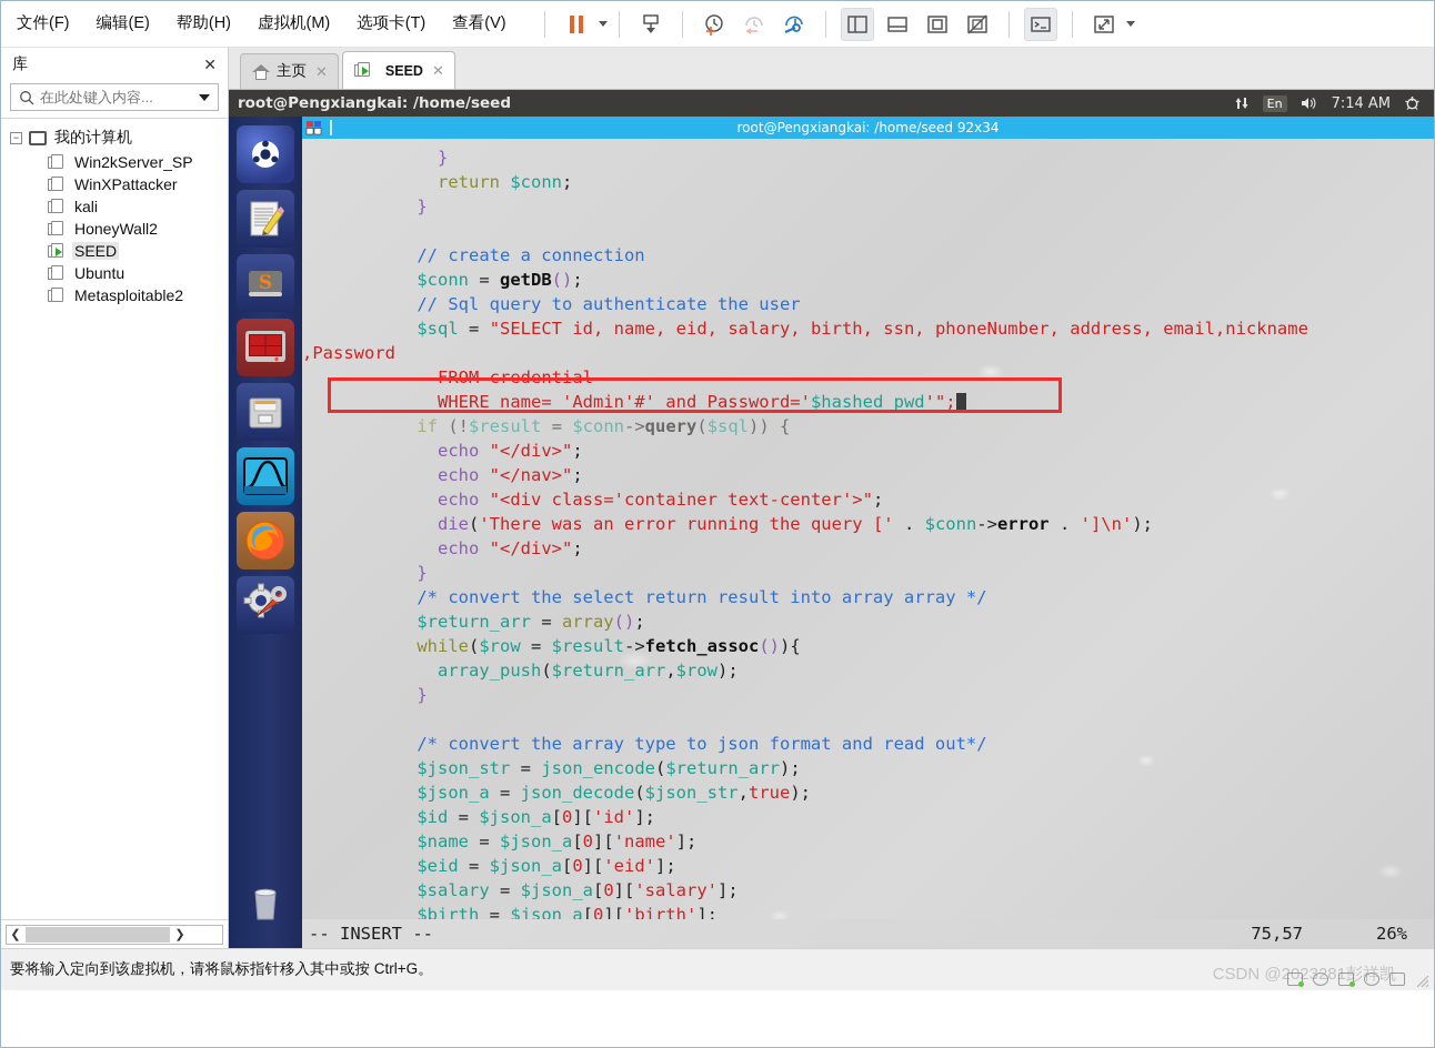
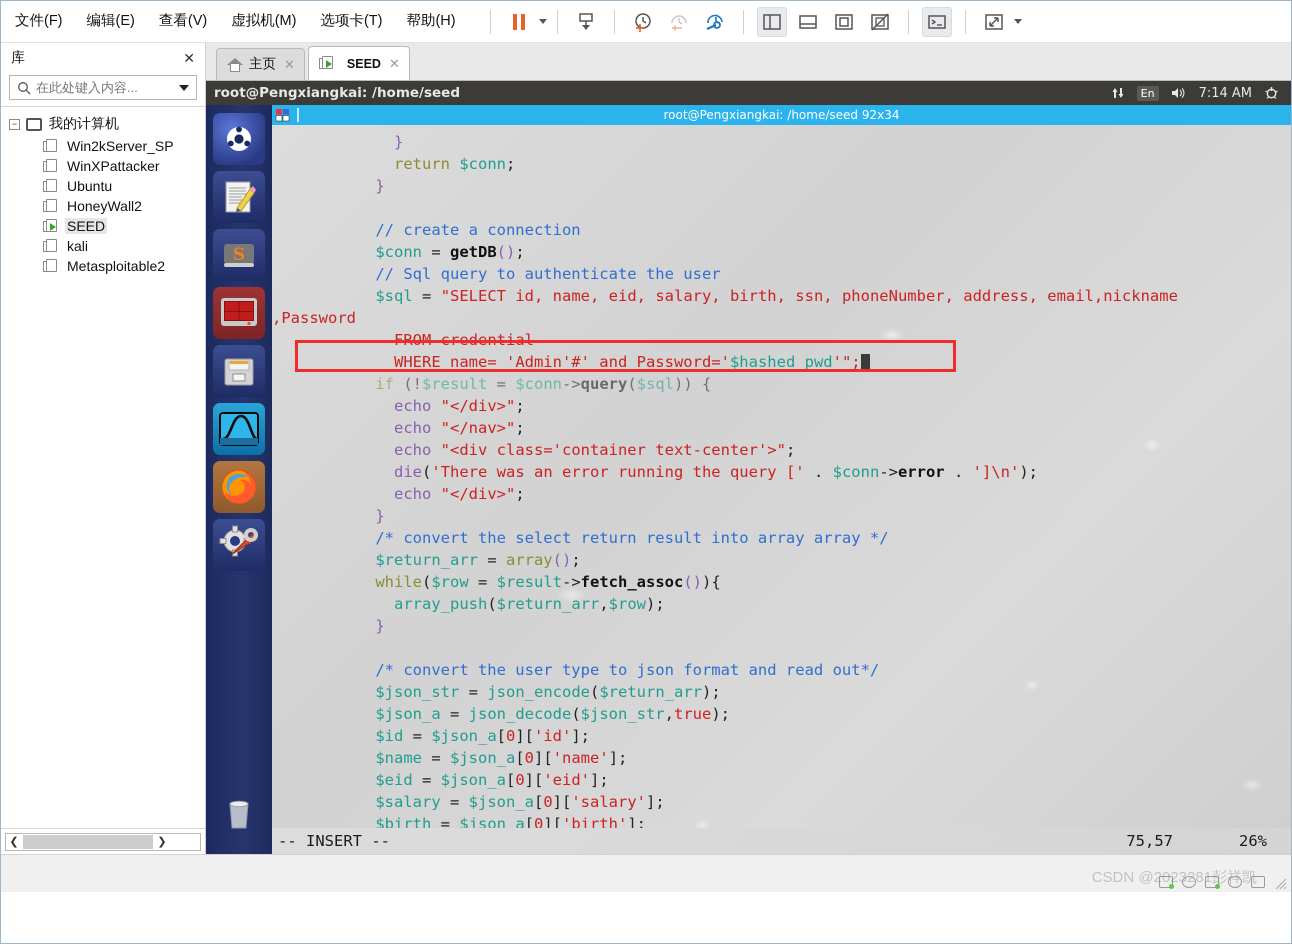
  文件(F)
  编辑(E)
- 帮助(H)
+ 查看(V)
  虚拟机(M)
  选项卡(T)
- 查看(V)
+ 帮助(H)
  库
  ✕
  在此处键入内容...
  −
  我的计算机
  Win2kServer_SP
  WinXPattacker
- kali
+ Ubuntu
  HoneyWall2
  SEED
- Ubuntu
+ kali
  Metasploitable2
  ❮
  ❯
  主页
  ✕
  SEED
  ✕
  root@Pengxiangkai: /home/seed
  En
  7:14 AM
  S
  root@Pengxiangkai: /home/seed 92x34
  }
  return $conn;
  }
  // create a connection
  $conn = getDB();
  // Sql query to authenticate the user
  $sql = "SELECT id, name, eid, salary, birth, ssn, phoneNumber, address, email,nickname
  ,Password
  FROM credential
  WHERE name= 'Admin'#' and Password='$hashed_pwd'";
  if (!$result = $conn->query($sql)) {
  echo "</div>";
  echo "</nav>";
  echo "<div class='container text-center'>";
  die('There was an error running the query [' . $conn->error . ']\n');
  echo "</div>";
  }
  /* convert the select return result into array array */
  $return_arr = array();
  while($row = $result->fetch_assoc()){
  array_push($return_arr,$row);
  }
- /* convert the array type to json format and read out*/
+ /* convert the user type to json format and read out*/
  $json_str = json_encode($return_arr);
  $json_a = json_decode($json_str,true);
  $id = $json_a[0]['id'];
  $name = $json_a[0]['name'];
  $eid = $json_a[0]['eid'];
  $salary = $json_a[0]['salary'];
  $birth = $json_a[0]['birth'];
  -- INSERT --
  75,57
  26%
- 要将输入定向到该虚拟机，请将鼠标指针移入其中或按 Ctrl+G。
  CSDN @2023281彭祥凯
